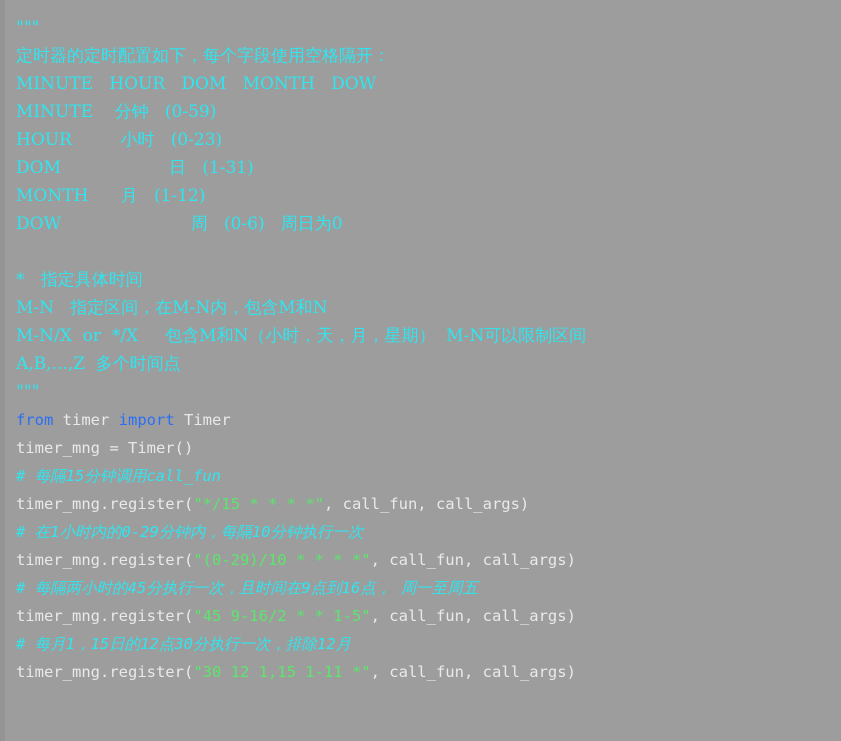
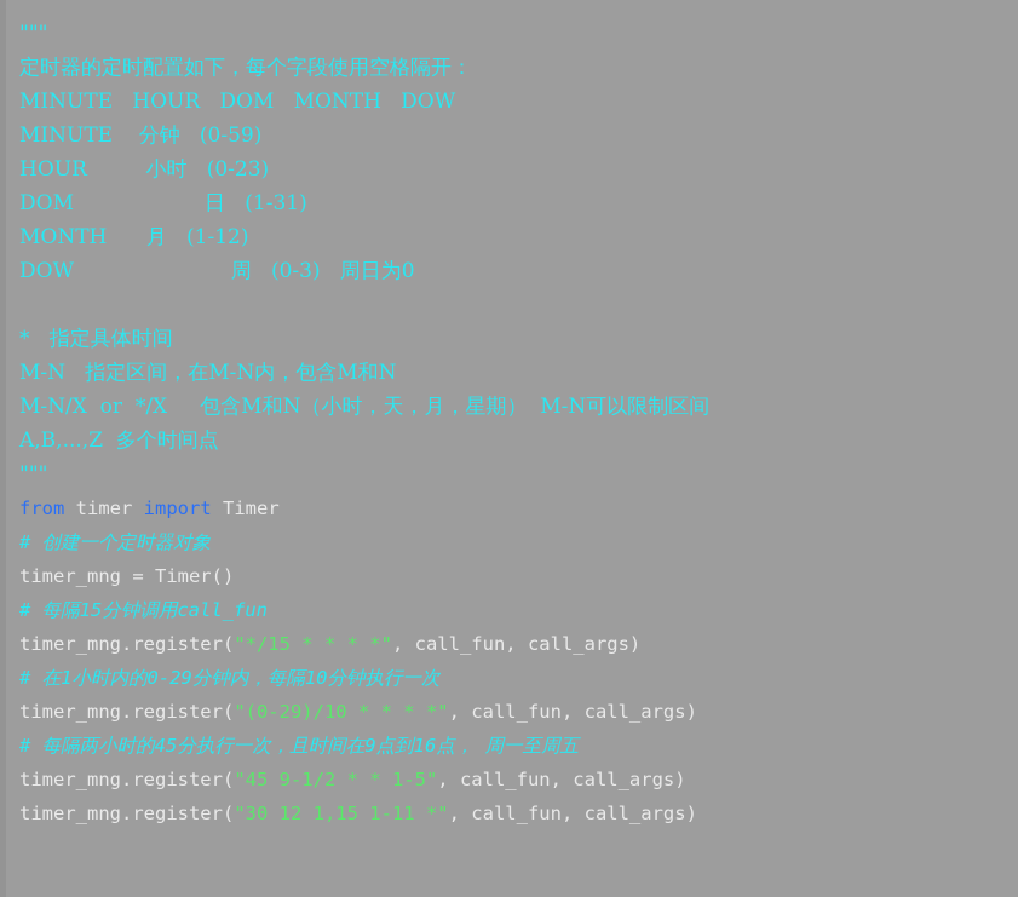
  """
  定时器的定时配置如下，每个字段使用空格隔开：
  MINUTE HOUR DOM MONTH DOW
  MINUTE 分钟 (0-59)
  HOUR 小时 (0-23)
  DOM 日 (1-31)
  MONTH 月 (1-12)
- DOW 周 (0-6) 周日为0
+ DOW 周 (0-3) 周日为0
  * 指定具体时间
  M-N 指定区间，在M-N内，包含M和N
  M-N/X or */X 包含M和N（小时，天，月，星期） M-N可以限制区间
  A,B,...,Z 多个时间点
  """
  from timer import Timer
+ # 创建一个定时器对象
  timer_mng = Timer()
  # 每隔15分钟调用call_fun
  timer_mng.register("*/15 * * * *", call_fun, call_args)
  # 在1小时内的0-29分钟内，每隔10分钟执行一次
  timer_mng.register("(0-29)/10 * * * *", call_fun, call_args)
  # 每隔两小时的45分执行一次，且时间在9点到16点， 周一至周五
- timer_mng.register("45 9-16/2 * * 1-5", call_fun, call_args)
+ timer_mng.register("45 9-1/2 * * 1-5", call_fun, call_args)
- # 每月1，15日的12点30分执行一次，排除12月
  timer_mng.register("30 12 1,15 1-11 *", call_fun, call_args)
